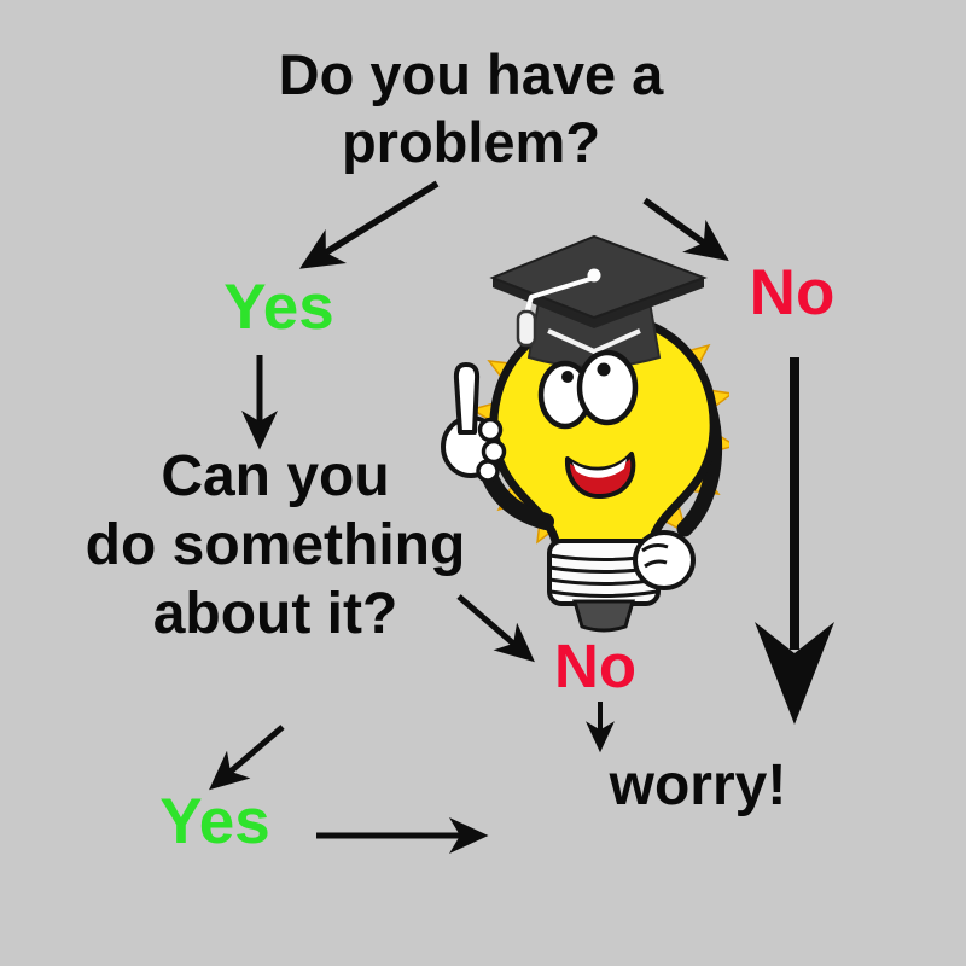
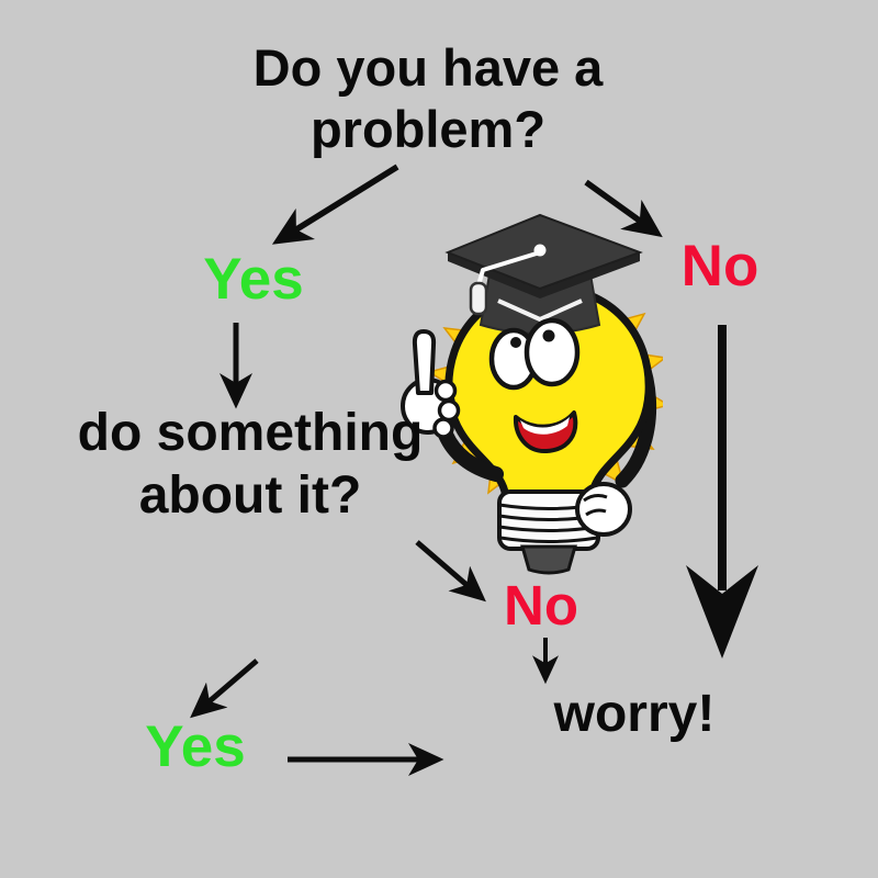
  Do you have a
  problem?
  Yes
  No
- Can you
  do something
  about it?
  No
  Yes
  worry!
